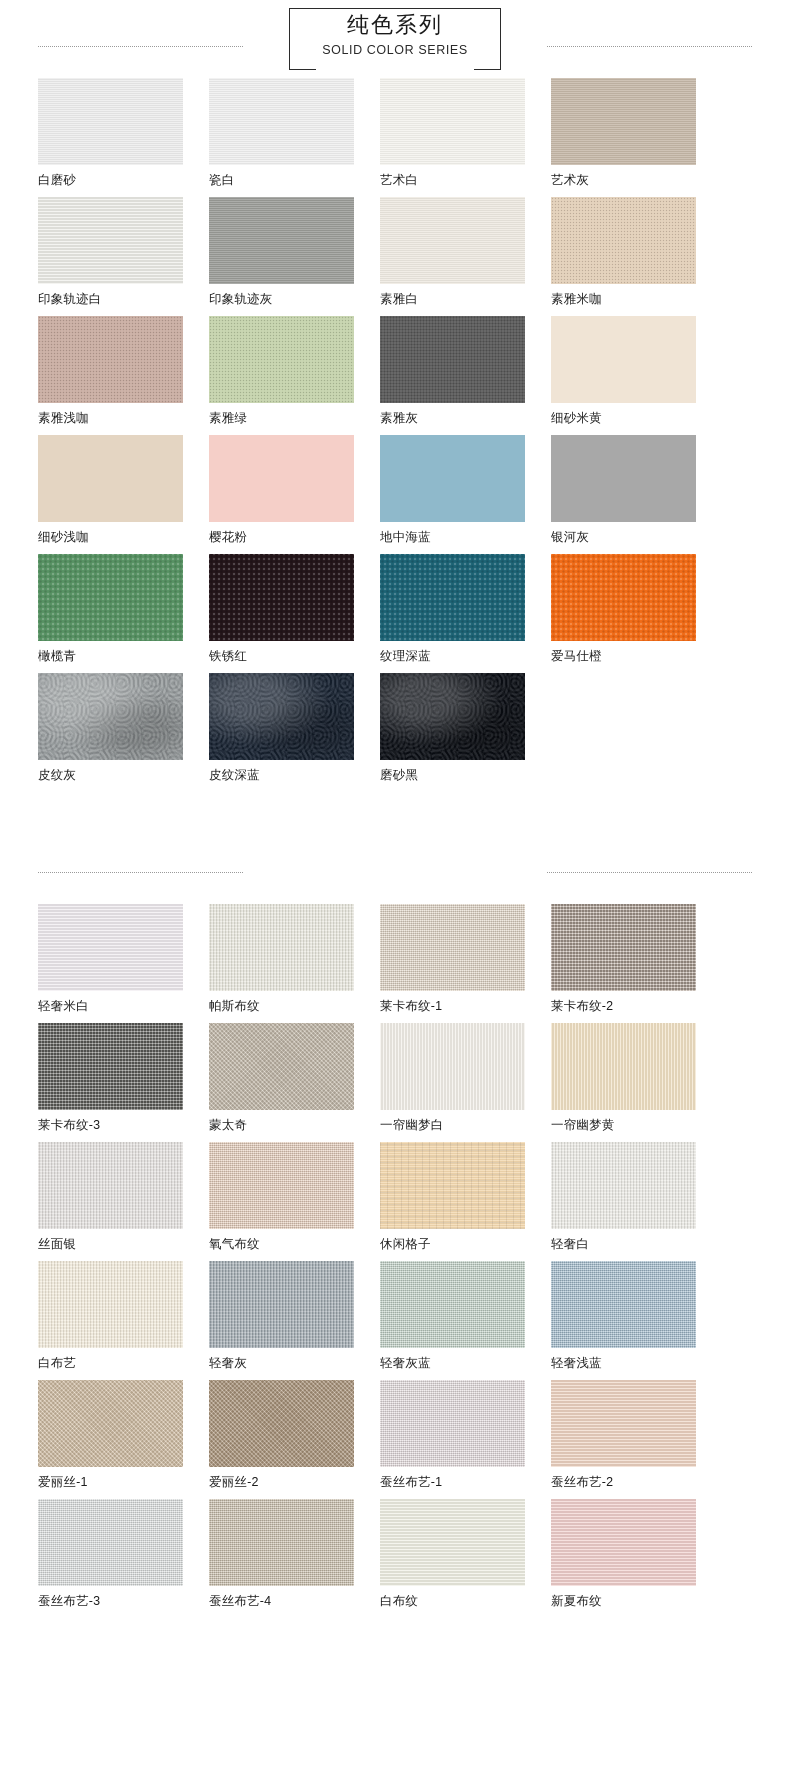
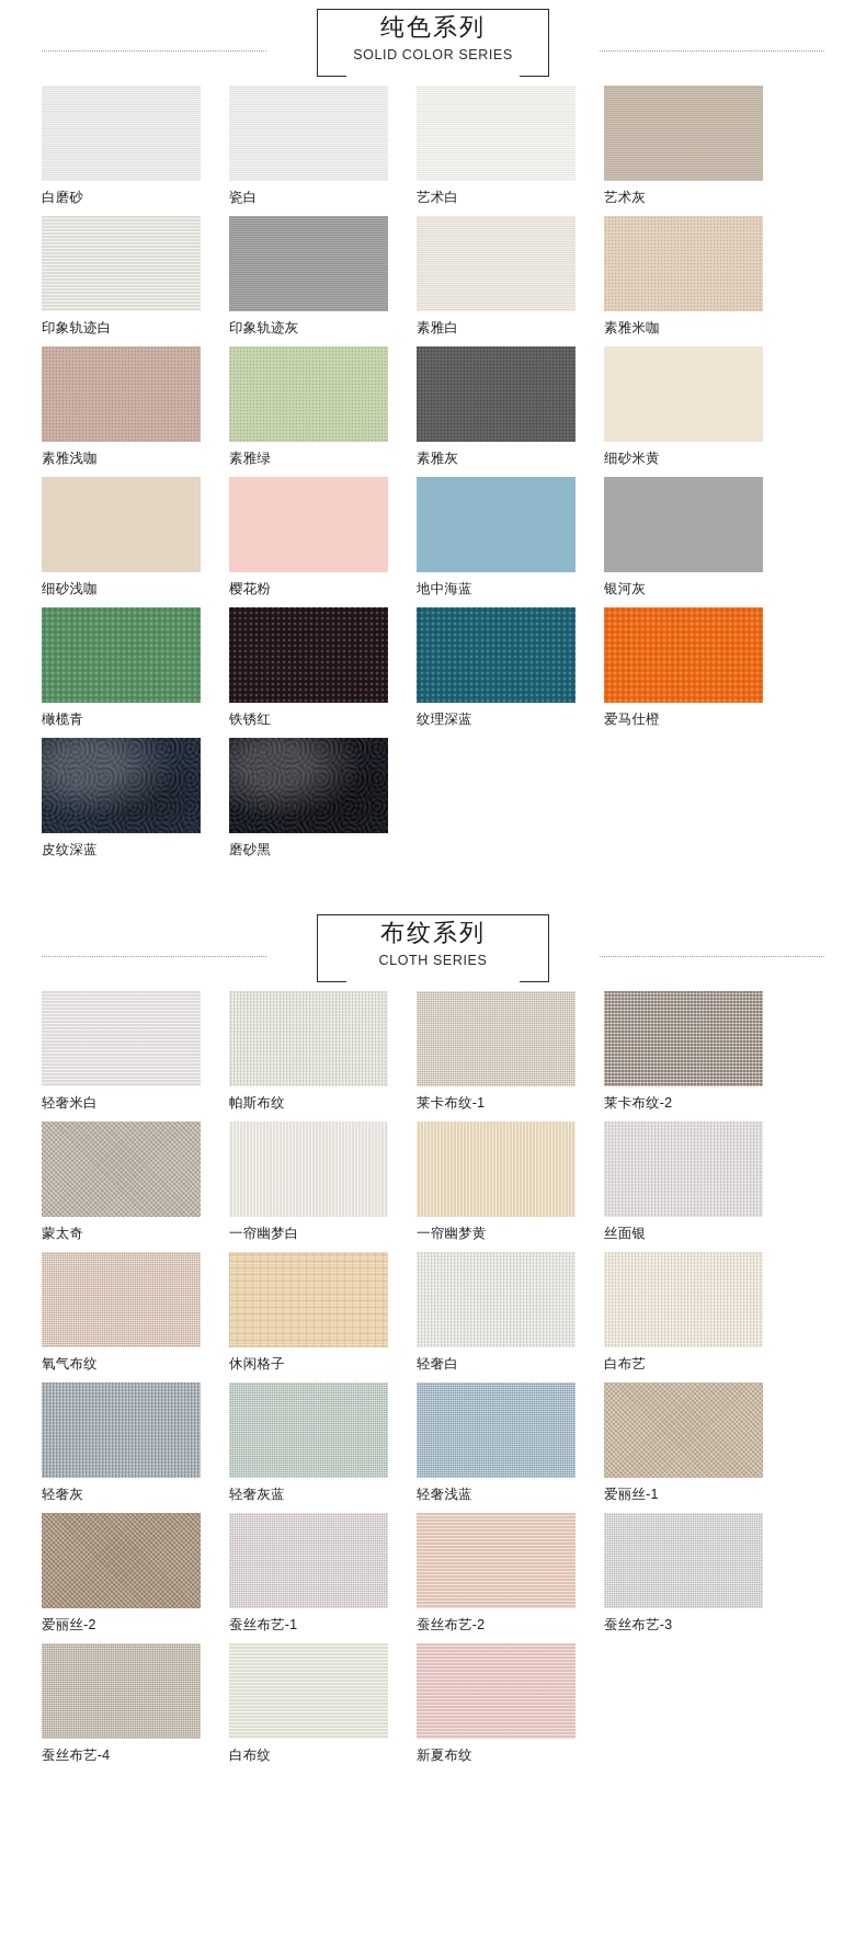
  纯色系列
  SOLID COLOR SERIES
  白磨砂
  瓷白
  艺术白
  艺术灰
  印象轨迹白
  印象轨迹灰
  素雅白
  素雅米咖
  素雅浅咖
  素雅绿
  素雅灰
  细砂米黄
  细砂浅咖
  樱花粉
  地中海蓝
  银河灰
  橄榄青
  铁锈红
  纹理深蓝
  爱马仕橙
- 皮纹灰
  皮纹深蓝
  磨砂黑
+ 布纹系列
+ CLOTH SERIES
  轻奢米白
  帕斯布纹
  莱卡布纹-1
  莱卡布纹-2
- 莱卡布纹-3
  蒙太奇
  一帘幽梦白
  一帘幽梦黄
  丝面银
  氧气布纹
  休闲格子
  轻奢白
  白布艺
  轻奢灰
  轻奢灰蓝
  轻奢浅蓝
  爱丽丝-1
  爱丽丝-2
  蚕丝布艺-1
  蚕丝布艺-2
  蚕丝布艺-3
  蚕丝布艺-4
  白布纹
  新夏布纹
